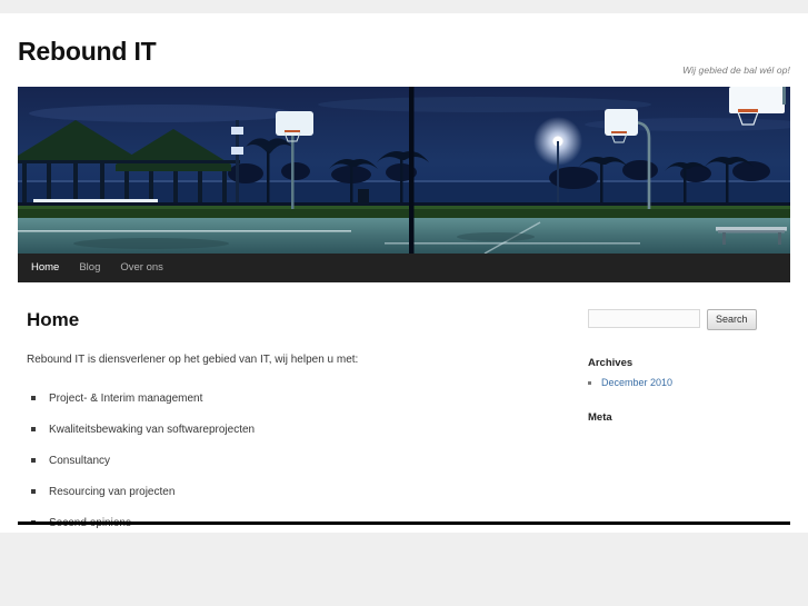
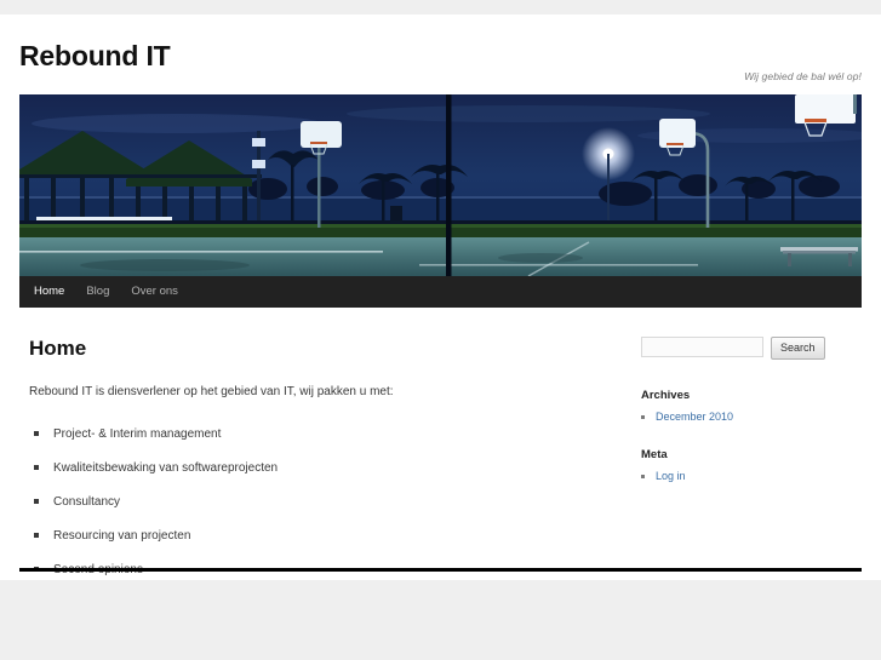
  Rebound IT
  Wij gebied de bal wél op!
  Home
  Blog
  Over ons
  Home
- Rebound IT is diensverlener op het gebied van IT, wij helpen u met:
+ Rebound IT is diensverlener op het gebied van IT, wij pakken u met:
  Project- & Interim management
  Kwaliteitsbewaking van softwareprojecten
  Consultancy
  Resourcing van projecten
  Search
  Archives
  December 2010
  Meta
+ Log in
